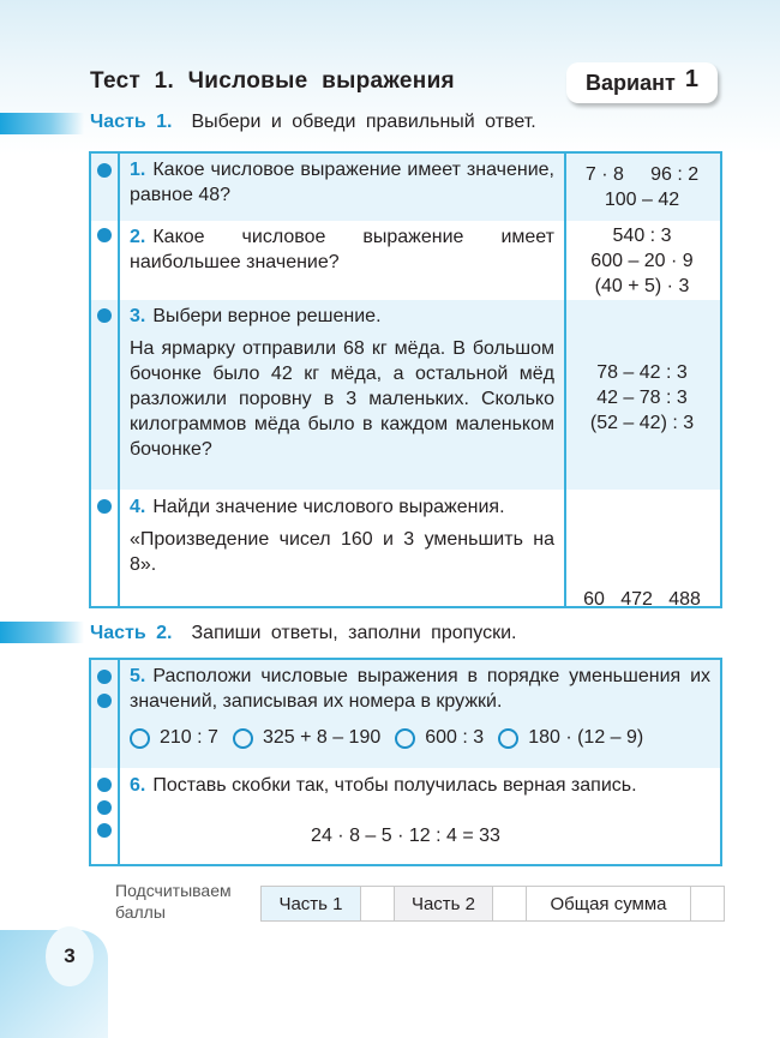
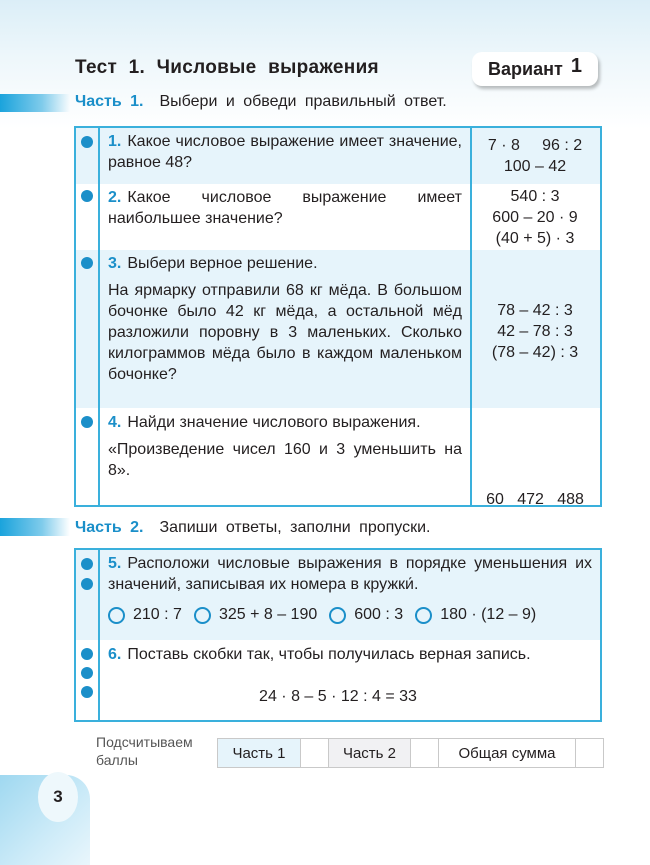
  3
  Тест 1. Числовые выражения
  Вариант
  1
  Часть 1. Выбери и обведи правильный ответ.
  1. Какое числовое выражение имеет значение, равное 48?
  7 · 8 96 : 2
  100 – 42
  2. Какое числовое выражение имеет наибольшее значение?
  540 : 3
  600 – 20 · 9
  (40 + 5) · 3
  3. Выбери верное решение.
  На ярмарку отправили 68 кг мёда. В большом бочонке было 42 кг мёда, а остальной мёд разложили поровну в 3 маленьких. Сколько килограммов мёда было в каждом маленьком бочонке?
  78 – 42 : 3
  42 – 78 : 3
- (52 – 42) : 3
+ (78 – 42) : 3
  4. Найди значение числового выражения.
  «Произведение чисел 160 и 3 уменьшить на 8».
  60 472 488
  Часть 2. Запиши ответы, заполни пропуски.
  5. Расположи числовые выражения в порядке уменьшения их значений, записывая их номера в кружки́.
  210 : 7
  325 + 8 – 190
  600 : 3
  180 · (12 – 9)
  6. Поставь скобки так, чтобы получилась верная запись.
  24 · 8 – 5 · 12 : 4 = 33
  Подсчитываем баллы
  Часть 1
  Часть 2
  Общая сумма
